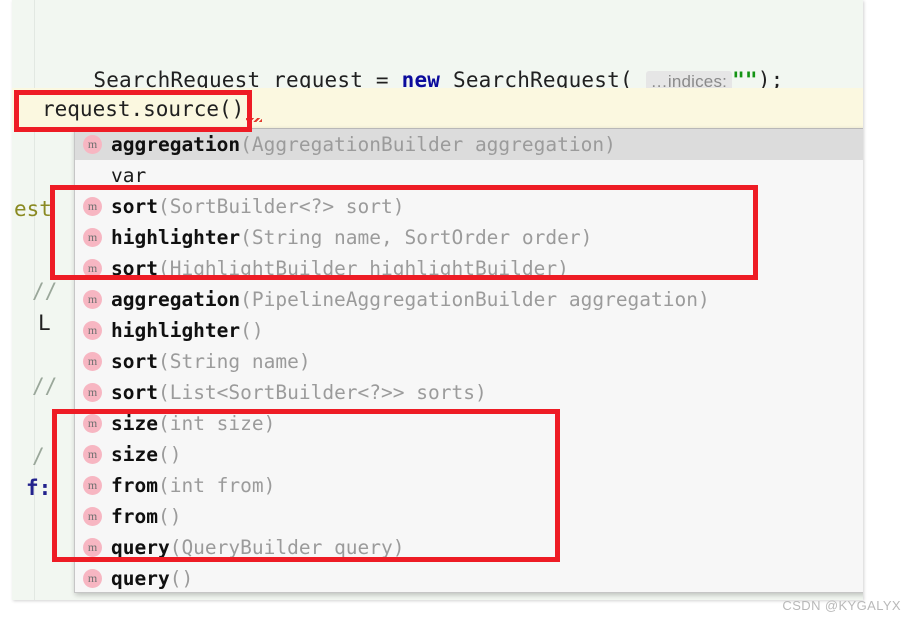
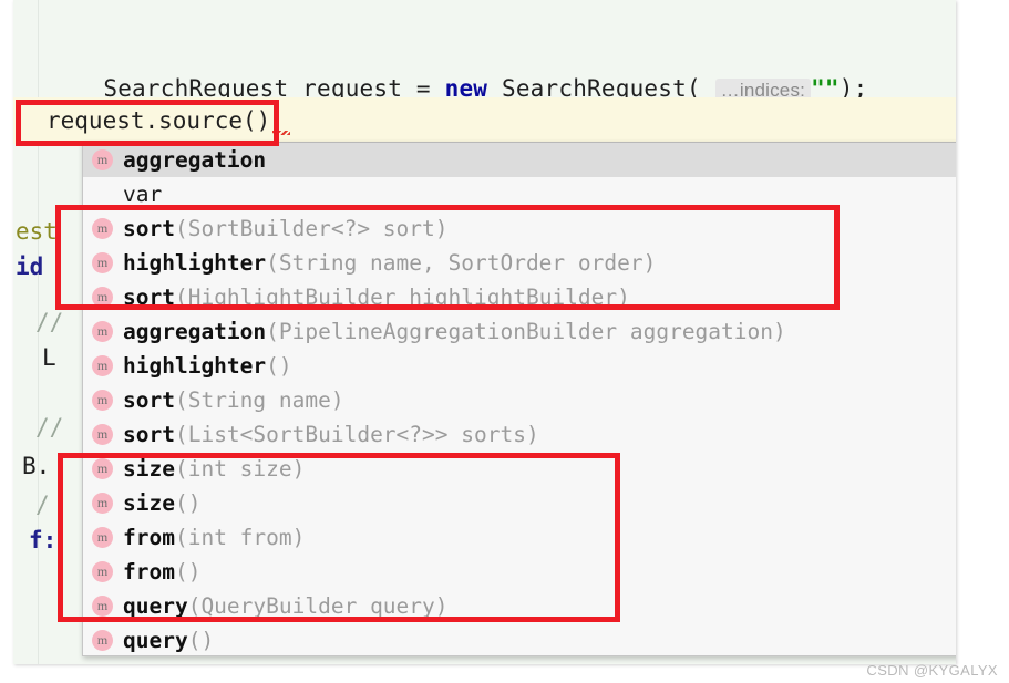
  SearchRequest request = new SearchRequest( …indices: "");
  request.source().
  est
+ id
  //
  L
  //
+ B.
  /
  f:
  m
  aggregation
- (AggregationBuilder aggregation)
  var
  m
  sort
  (SortBuilder<?> sort)
  m
  highlighter
  (String name, SortOrder order)
  m
  sort
  (HighlightBuilder highlightBuilder)
  m
  aggregation
  (PipelineAggregationBuilder aggregation)
  m
  highlighter
  ()
  m
  sort
  (String name)
  m
  sort
  (List<SortBuilder<?>> sorts)
  m
  size
  (int size)
  m
  size
  ()
  m
  from
  (int from)
  m
  from
  ()
  m
  query
  (QueryBuilder query)
  m
  query
  ()
  CSDN @KYGALYX
